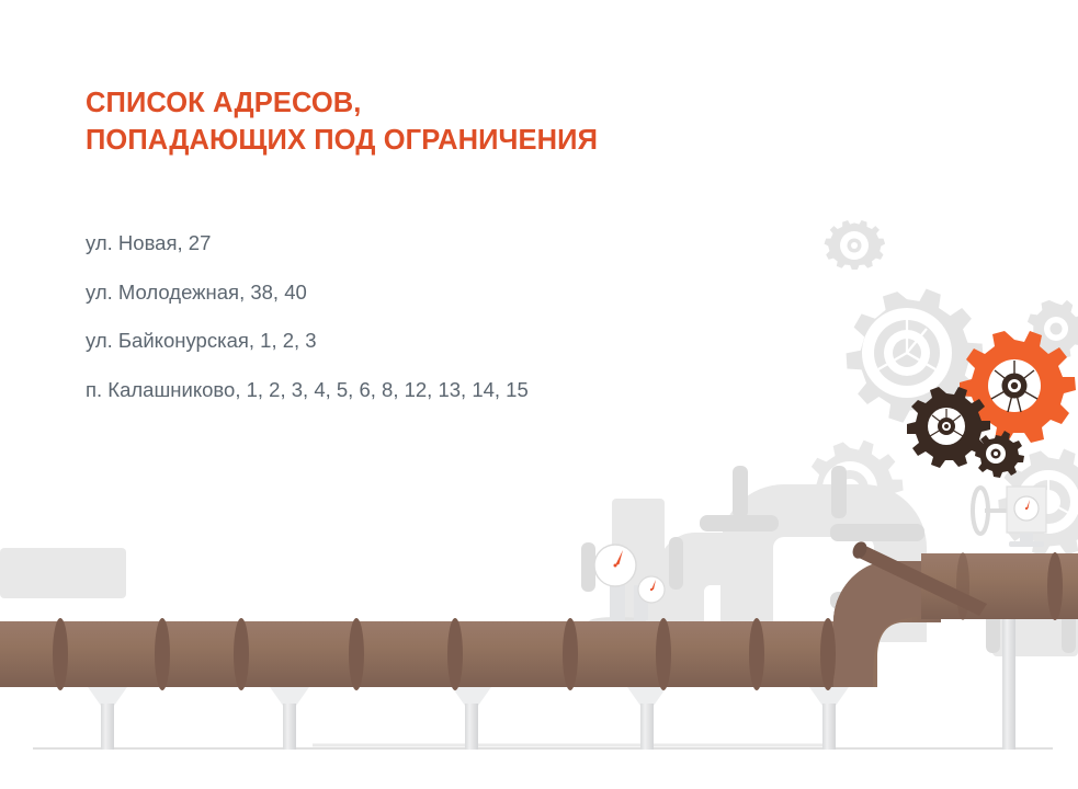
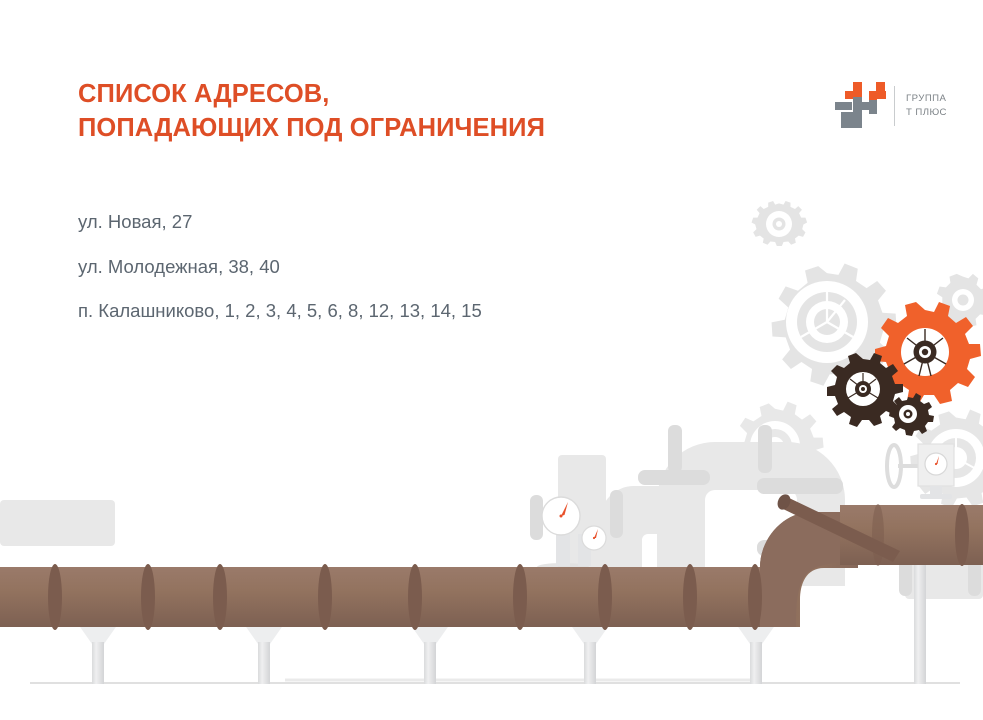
  СПИСОК АДРЕСОВ,
  ПОПАДАЮЩИХ ПОД ОГРАНИЧЕНИЯ
  ул. Новая, 27
  ул. Молодежная, 38, 40
- ул. Байконурская, 1, 2, 3
  п. Калашниково, 1, 2, 3, 4, 5, 6, 8, 12, 13, 14, 15
+ ГРУППА
+ Т ПЛЮС
